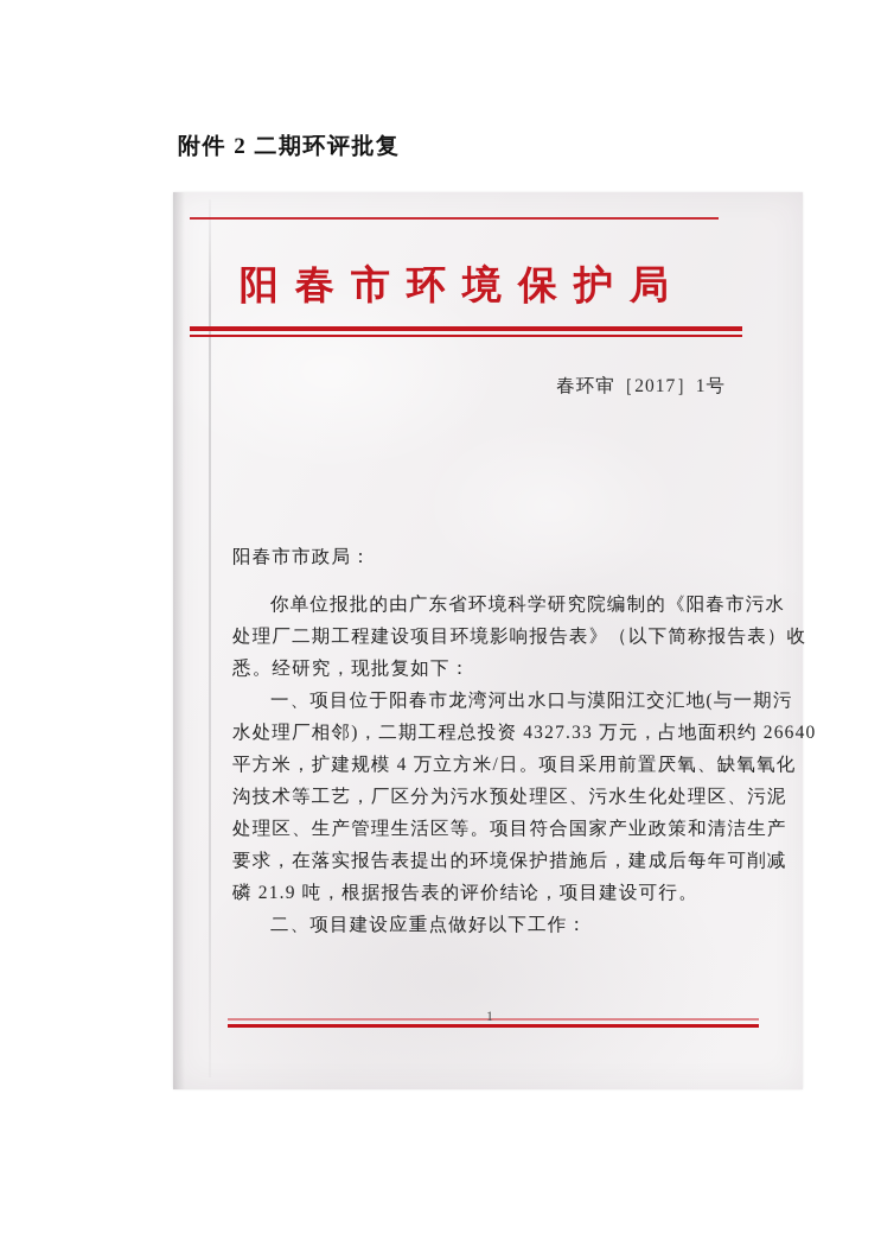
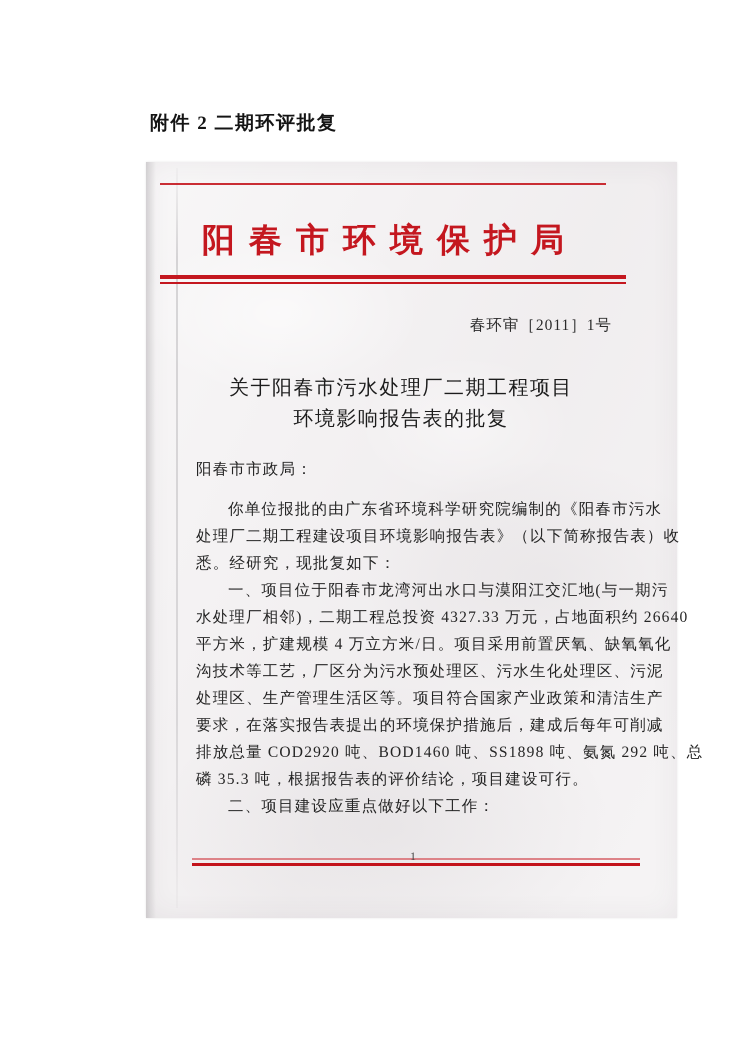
  附件 2 二期环评批复
  阳春市环境保护局
- 春环审［2017］1号
+ 春环审［2011］1号
+ 关于阳春市污水处理厂二期工程项目
+ 环境影响报告表的批复
  阳春市市政局：
  你单位报批的由广东省环境科学研究院编制的《阳春市污水
  处理厂二期工程建设项目环境影响报告表》（以下简称报告表）收
  悉。经研究，现批复如下：
  一、项目位于阳春市龙湾河出水口与漠阳江交汇地(与一期污
  水处理厂相邻)，二期工程总投资 4327.33 万元，占地面积约 26640
  平方米，扩建规模 4 万立方米/日。项目采用前置厌氧、缺氧氧化
  沟技术等工艺，厂区分为污水预处理区、污水生化处理区、污泥
  处理区、生产管理生活区等。项目符合国家产业政策和清洁生产
  要求，在落实报告表提出的环境保护措施后，建成后每年可削减
+ 排放总量 COD2920 吨、BOD1460 吨、SS1898 吨、氨氮 292 吨、总
- 磷 21.9 吨，根据报告表的评价结论，项目建设可行。
+ 磷 35.3 吨，根据报告表的评价结论，项目建设可行。
  二、项目建设应重点做好以下工作：
  1
